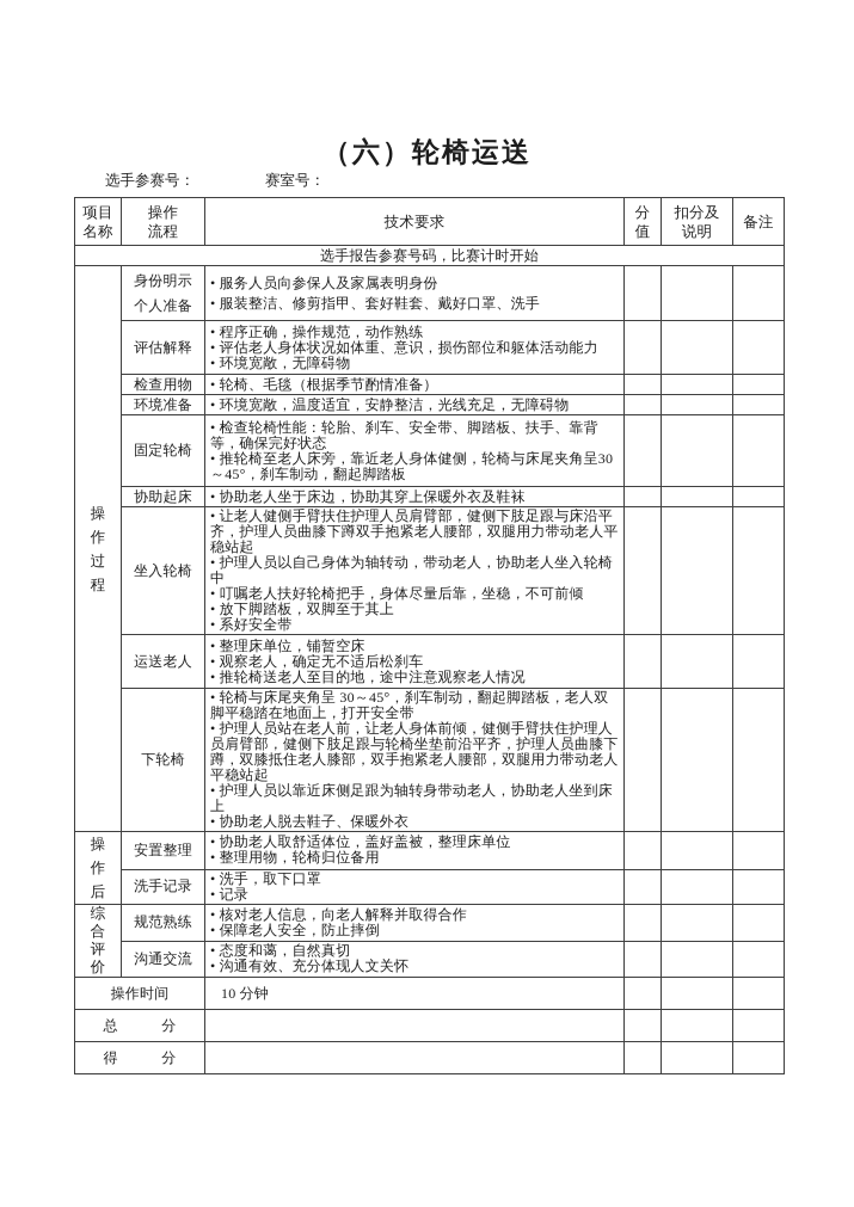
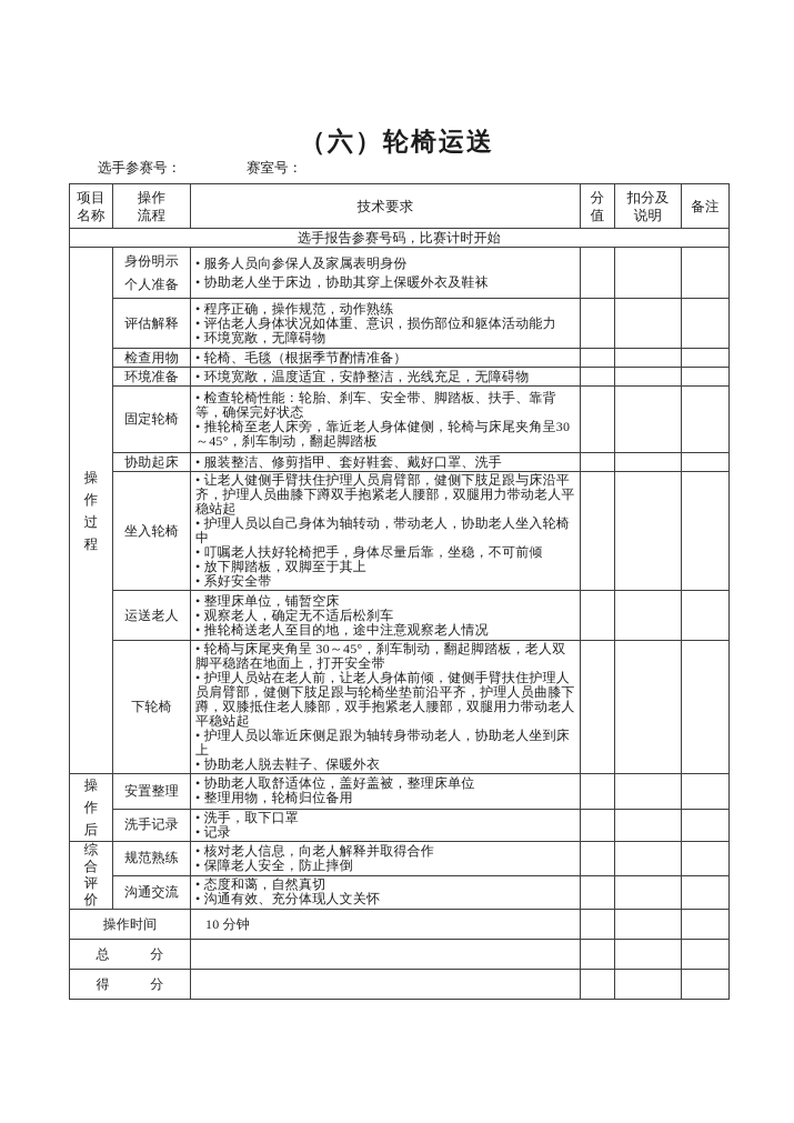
  （六）轮椅运送
  选手参赛号：
  赛室号：
  项目 名称	操作 流程	技术要求	分 值	扣分及 说明	备注
  选手报告参赛号码，比赛计时开始
- 操作过程	身份明示 个人准备	服务人员向参保人及家属表明身份服装整洁、修剪指甲、套好鞋套、戴好口罩、洗手
+ 操作过程	身份明示 个人准备	服务人员向参保人及家属表明身份协助老人坐于床边，协助其穿上保暖外衣及鞋袜
  评估解释	程序正确，操作规范，动作熟练评估老人身体状况如体重、意识，损伤部位和躯体活动能力环境宽敞，无障碍物
  检查用物	轮椅、毛毯（根据季节酌情准备）
  环境准备	环境宽敞，温度适宜，安静整洁，光线充足，无障碍物
  固定轮椅	检查轮椅性能：轮胎、刹车、安全带、脚踏板、扶手、靠背等，确保完好状态推轮椅至老人床旁，靠近老人身体健侧，轮椅与床尾夹角呈30～45°，刹车制动，翻起脚踏板
- 协助起床	协助老人坐于床边，协助其穿上保暖外衣及鞋袜
+ 协助起床	服装整洁、修剪指甲、套好鞋套、戴好口罩、洗手
  坐入轮椅	让老人健侧手臂扶住护理人员肩臂部，健侧下肢足跟与床沿平齐，护理人员曲膝下蹲双手抱紧老人腰部，双腿用力带动老人平稳站起护理人员以自己身体为轴转动，带动老人，协助老人坐入轮椅中叮嘱老人扶好轮椅把手，身体尽量后靠，坐稳，不可前倾放下脚踏板，双脚至于其上系好安全带
  运送老人	整理床单位，铺暂空床观察老人，确定无不适后松刹车推轮椅送老人至目的地，途中注意观察老人情况
  下轮椅	轮椅与床尾夹角呈 30～45°，刹车制动，翻起脚踏板，老人双脚平稳踏在地面上，打开安全带护理人员站在老人前，让老人身体前倾，健侧手臂扶住护理人员肩臂部，健侧下肢足跟与轮椅坐垫前沿平齐，护理人员曲膝下蹲，双膝抵住老人膝部，双手抱紧老人腰部，双腿用力带动老人平稳站起护理人员以靠近床侧足跟为轴转身带动老人，协助老人坐到床上协助老人脱去鞋子、保暖外衣
  操作后	安置整理	协助老人取舒适体位，盖好盖被，整理床单位整理用物，轮椅归位备用
  洗手记录	洗手，取下口罩记录
  综合评价	规范熟练	核对老人信息，向老人解释并取得合作保障老人安全，防止摔倒
  沟通交流	态度和蔼，自然真切沟通有效、充分体现人文关怀
  操作时间	10 分钟
  总 分
  得 分
